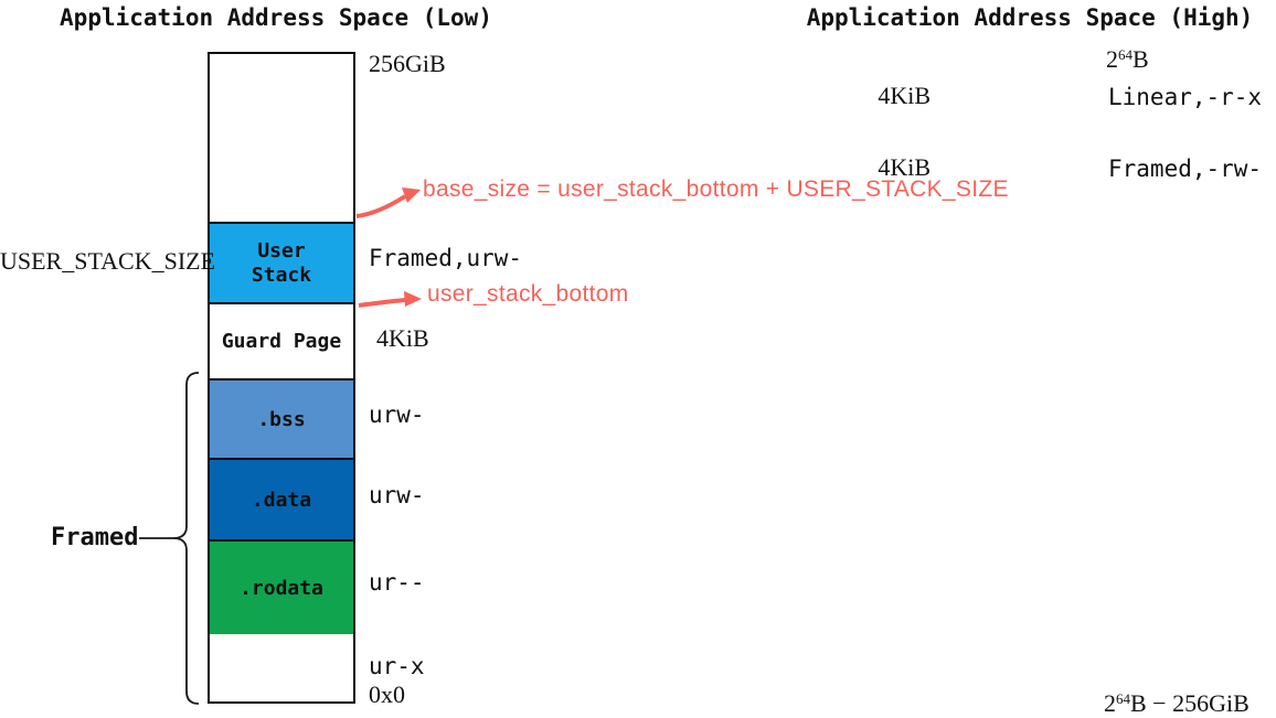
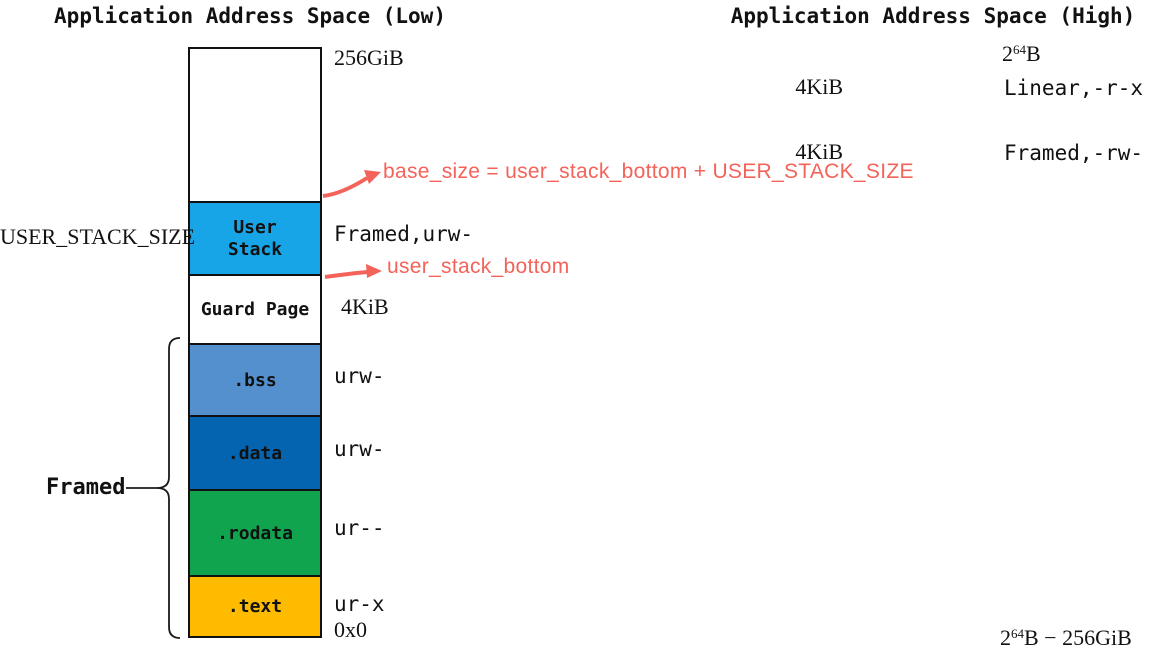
  Application Address Space (Low)
  User
  Stack
  Guard Page
  .bss
  .data
  .rodata
+ .text
  256GiB
  Framed,urw-
  4KiB
  urw-
  urw-
  ur--
  ur-x
  0x0
  USER_STACK_SIZE
  Framed
  base_size = user_stack_bottom + USER_STACK_SIZE
  user_stack_bottom
  Application Address Space (High)
  264B
  4KiB
  Linear,-r-x
  4KiB
  Framed,-rw-
  264B − 256GiB
